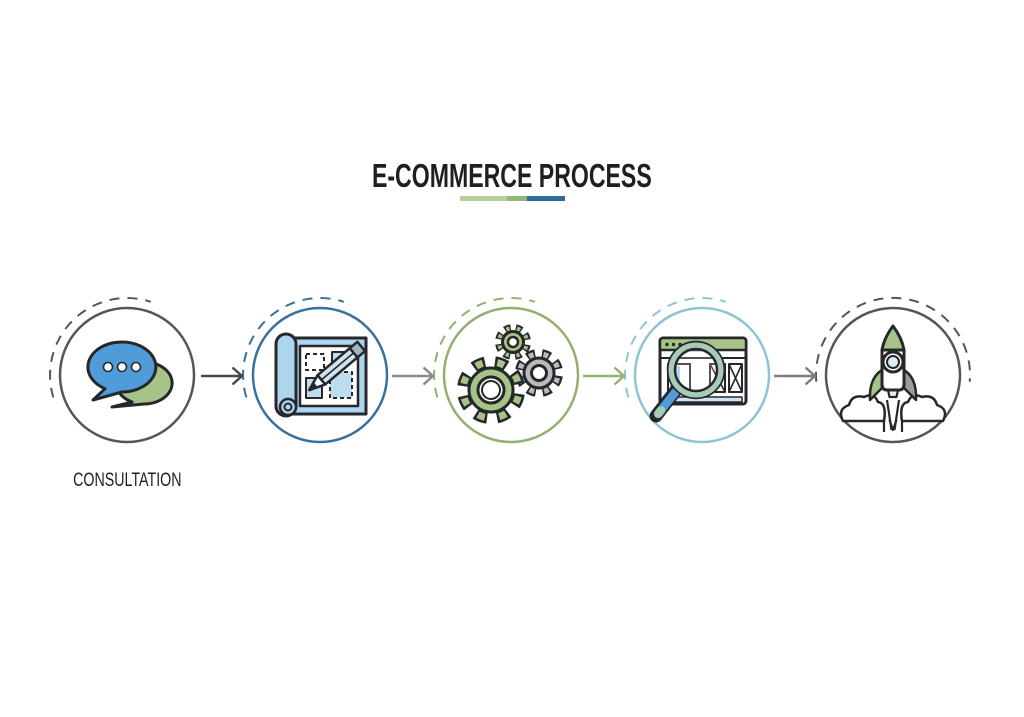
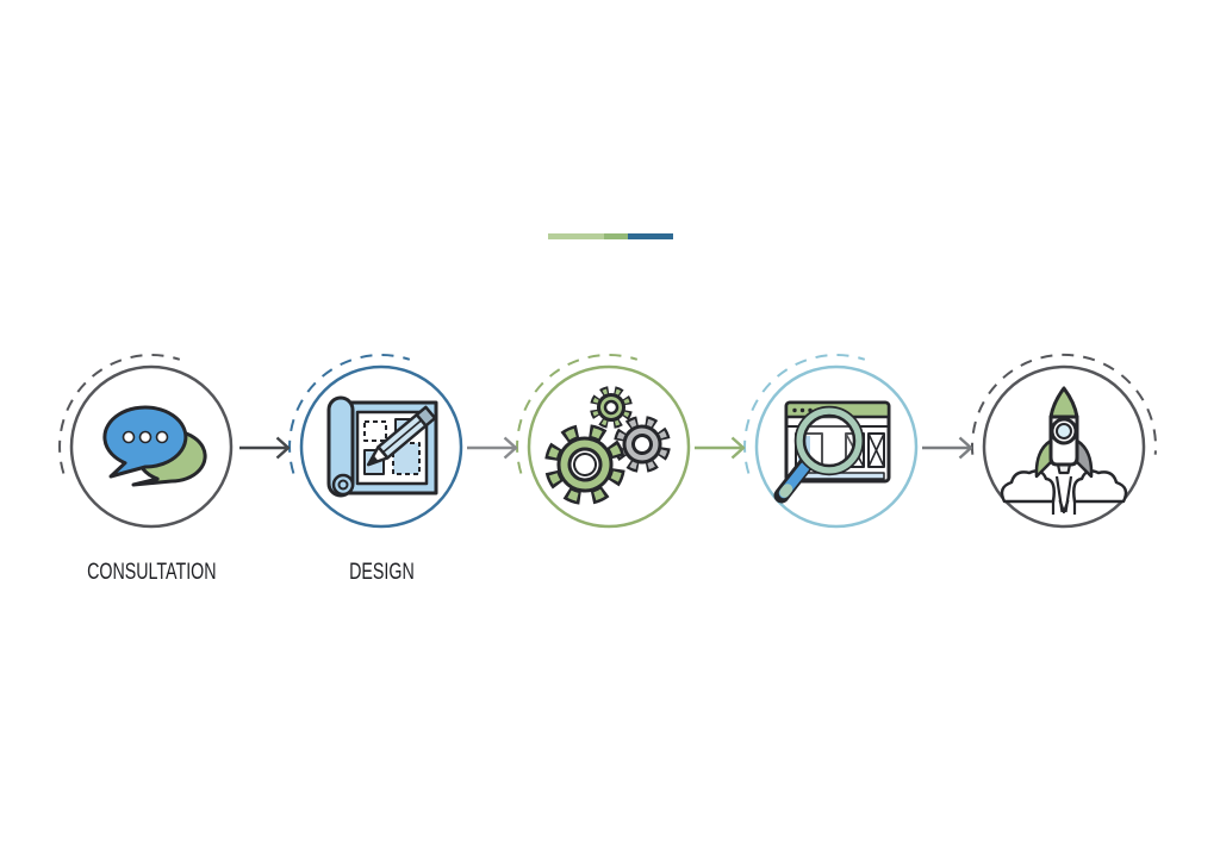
- E-COMMERCE PROCESS
  CONSULTATION
+ DESIGN
